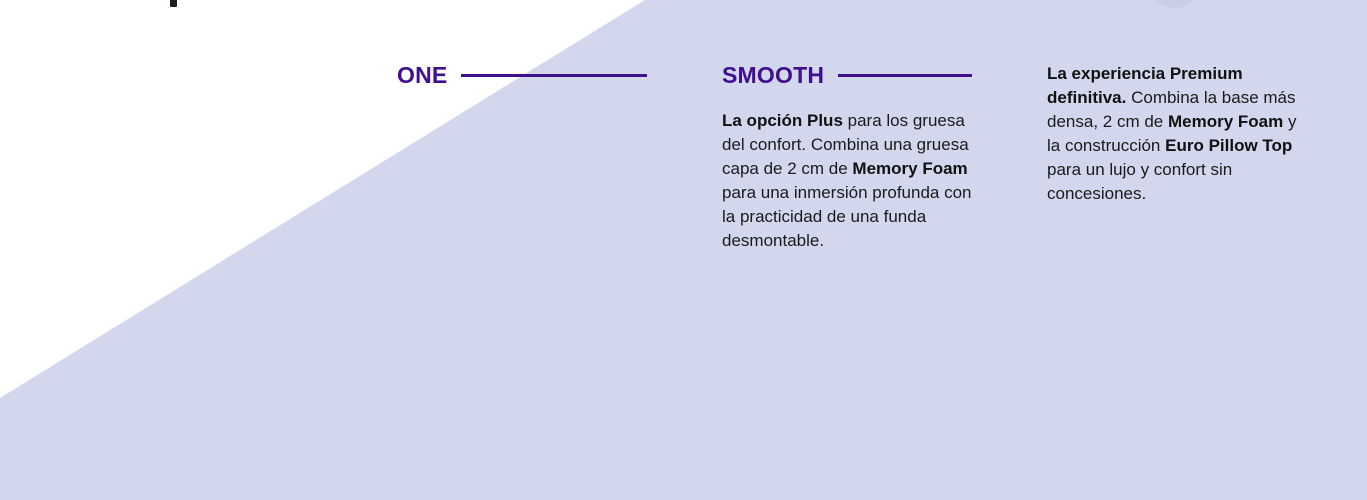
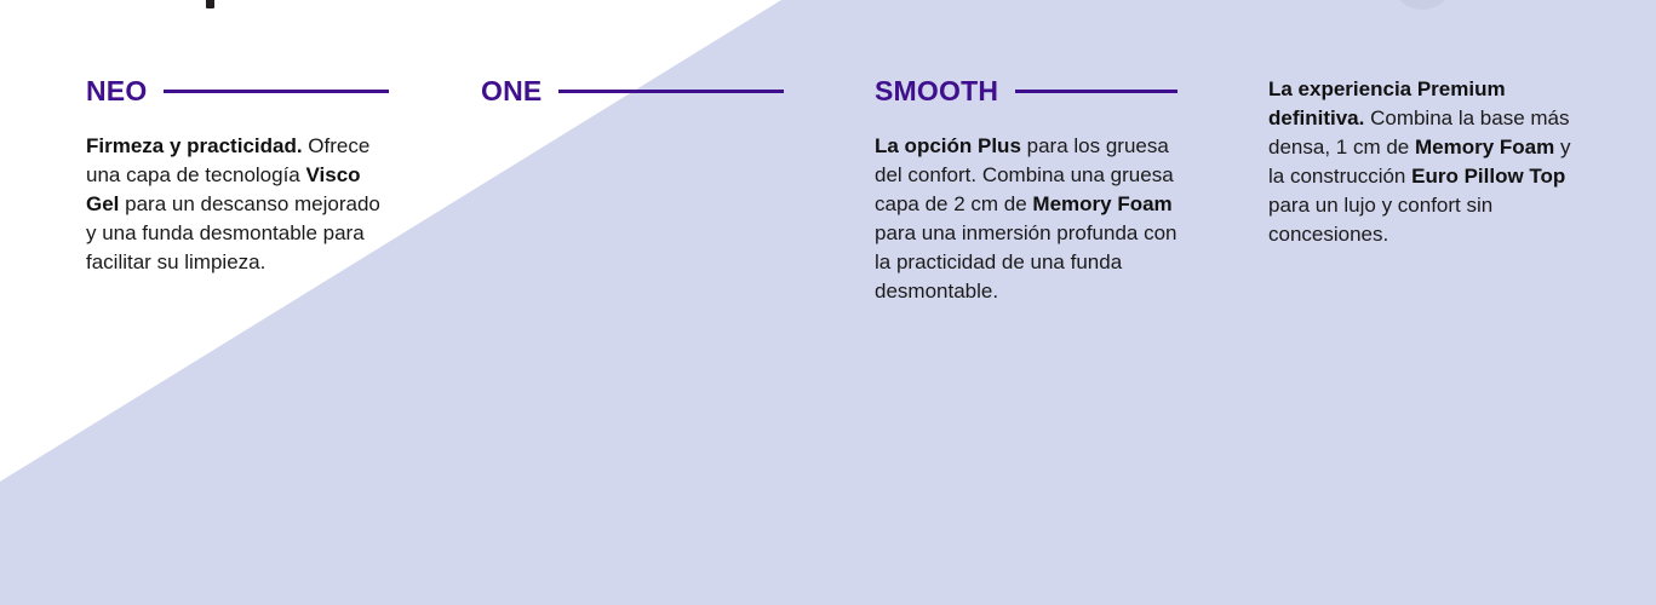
+ NEO
+ Firmeza y practicidad. Ofrece una capa de tecnología Visco Gel para un descanso mejorado y una funda desmontable para facilitar su limpieza.
  ONE
  SMOOTH
  La opción Plus para los gruesa del confort. Combina una gruesa capa de 2 cm de Memory Foam para una inmersión profunda con la practicidad de una funda desmontable.
- La experiencia Premium definitiva. Combina la base más densa, 2 cm de Memory Foam y la construcción Euro Pillow Top para un lujo y confort sin concesiones.
+ La experiencia Premium definitiva. Combina la base más densa, 1 cm de Memory Foam y la construcción Euro Pillow Top para un lujo y confort sin concesiones.
